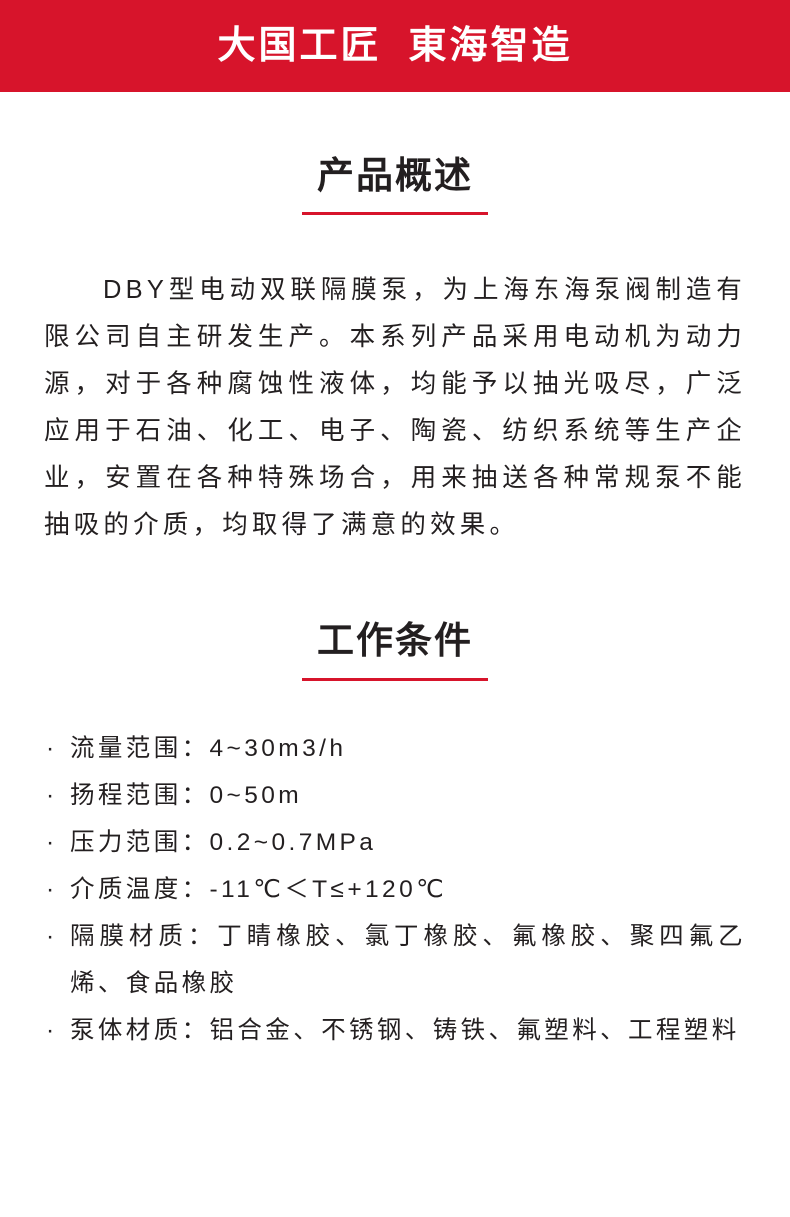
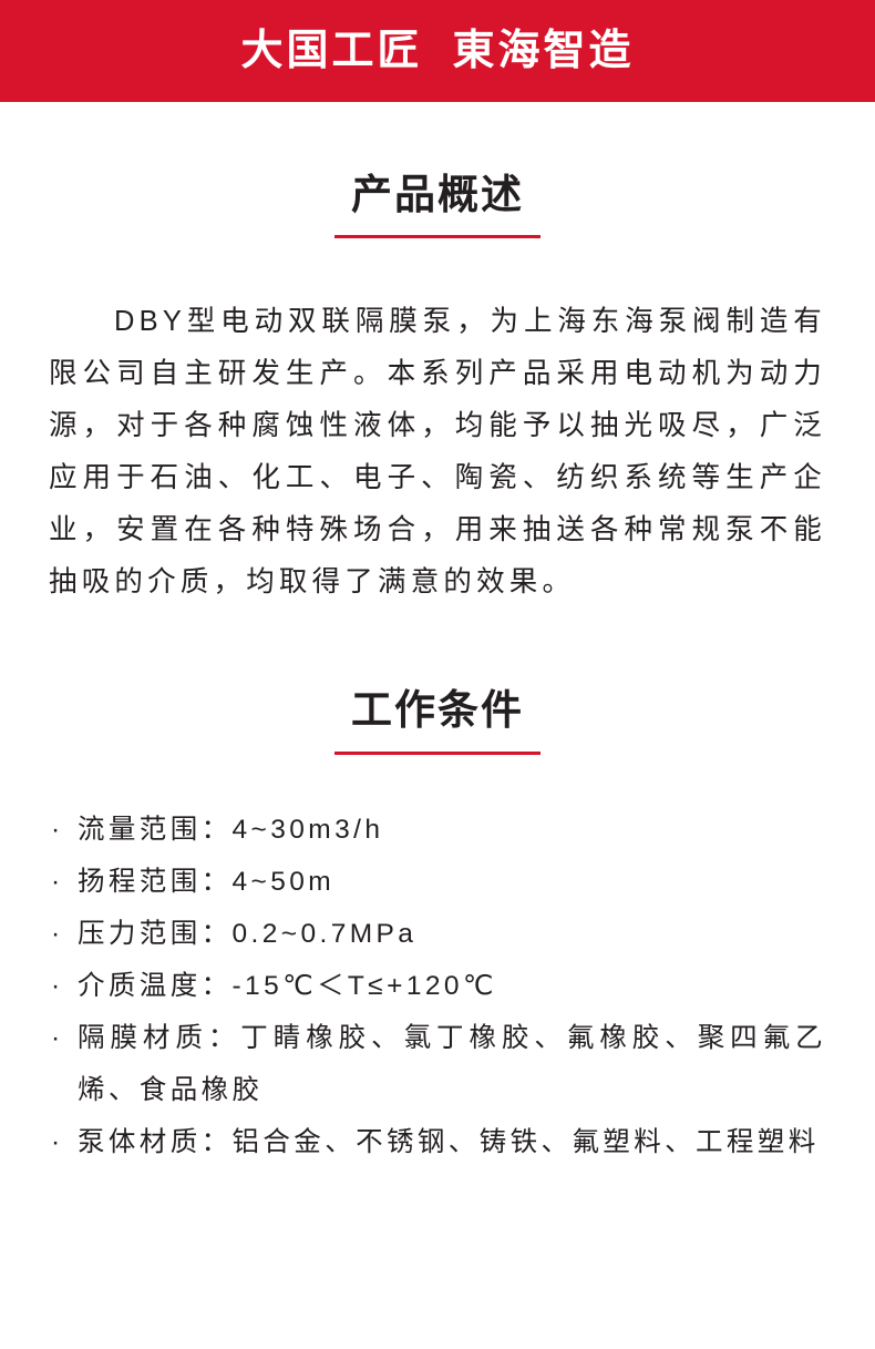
  大国工匠 東海智造
  产品概述
  DBY型电动双联隔膜泵，为上海东海泵阀制造有限公司自主研发生产。本系列产品采用电动机为动力源，对于各种腐蚀性液体，均能予以抽光吸尽，广泛应用于石油、化工、电子、陶瓷、纺织系统等生产企业，安置在各种特殊场合，用来抽送各种常规泵不能抽吸的介质，均取得了满意的效果。
  工作条件
  ·
  流量范围：4~30m3/h
  ·
- 扬程范围：0~50m
+ 扬程范围：4~50m
  ·
  压力范围：0.2~0.7MPa
  ·
- 介质温度：-11℃＜T≤+120℃
+ 介质温度：-15℃＜T≤+120℃
  ·
  隔膜材质：丁睛橡胶、氯丁橡胶、氟橡胶、聚四氟乙烯、食品橡胶
  ·
  泵体材质：铝合金、不锈钢、铸铁、氟塑料、工程塑料
